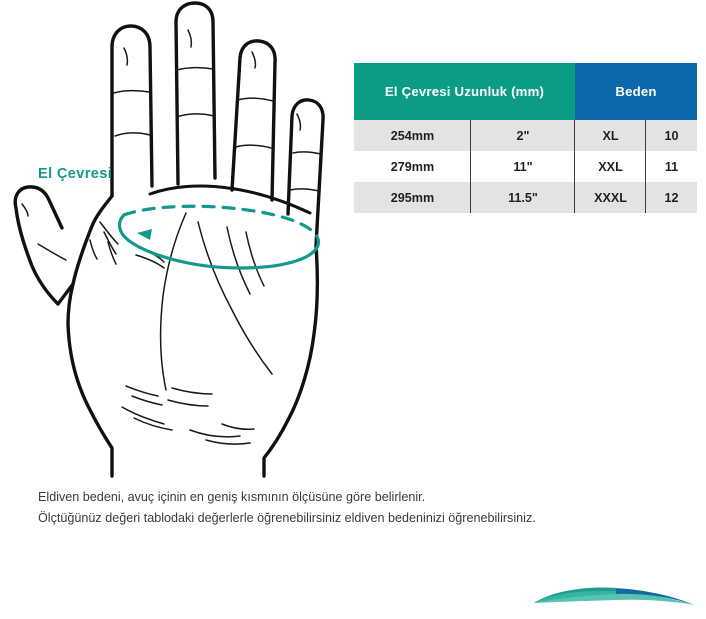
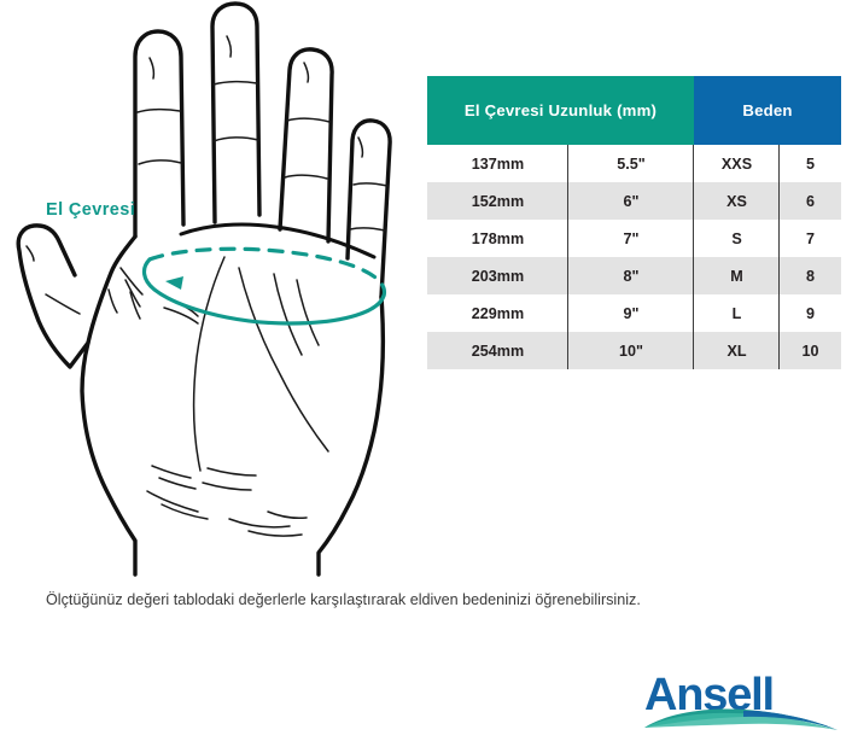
  El Çevresi
  El Çevresi Uzunluk (mm)	Beden
+ 137mm	5.5"	XXS	5
+ 152mm	6"	XS	6
+ 178mm	7"	S	7
+ 203mm	8"	M	8
+ 229mm	9"	L	9
- 254mm	2"	XL	10
+ 254mm	10"	XL	10
- 279mm	11"	XXL	11
- 295mm	11.5"	XXXL	12
- Eldiven bedeni, avuç içinin en geniş kısmının ölçüsüne göre belirlenir.
- Ölçtüğünüz değeri tablodaki değerlerle öğrenebilirsiniz eldiven bedeninizi öğrenebilirsiniz.
+ Ölçtüğünüz değeri tablodaki değerlerle karşılaştırarak eldiven bedeninizi öğrenebilirsiniz.
+ Ansell
